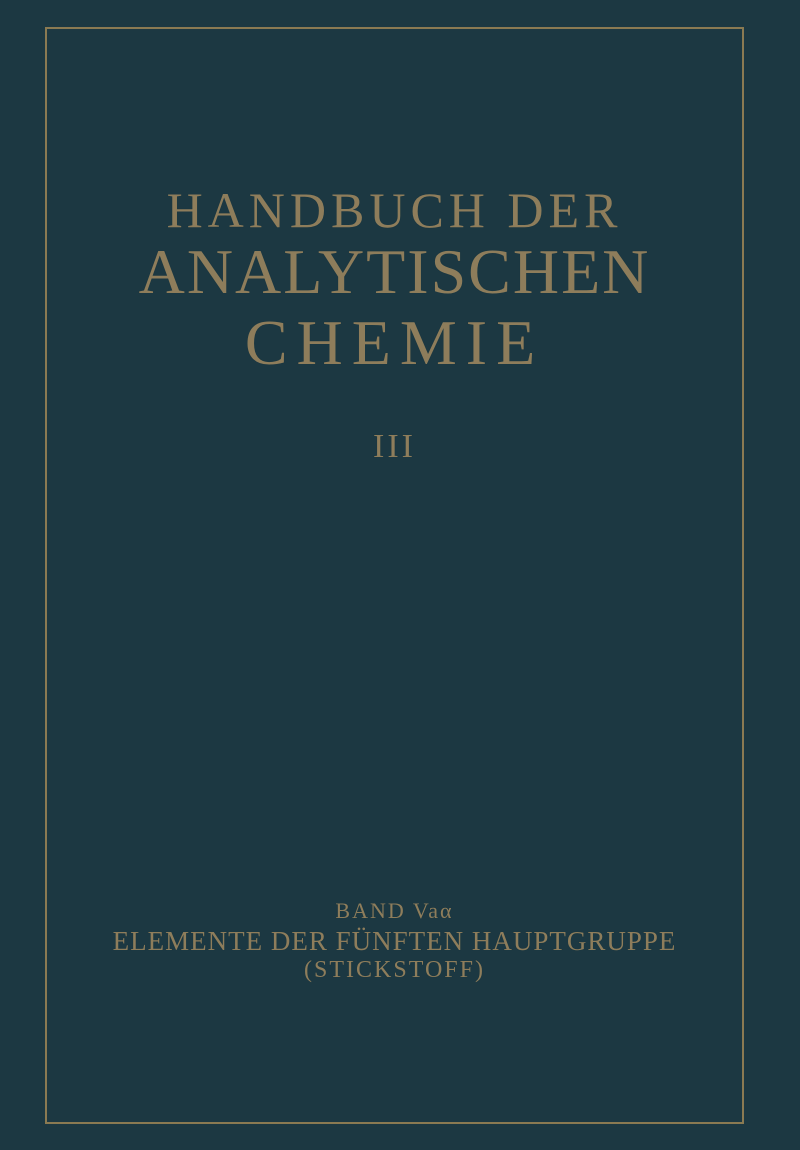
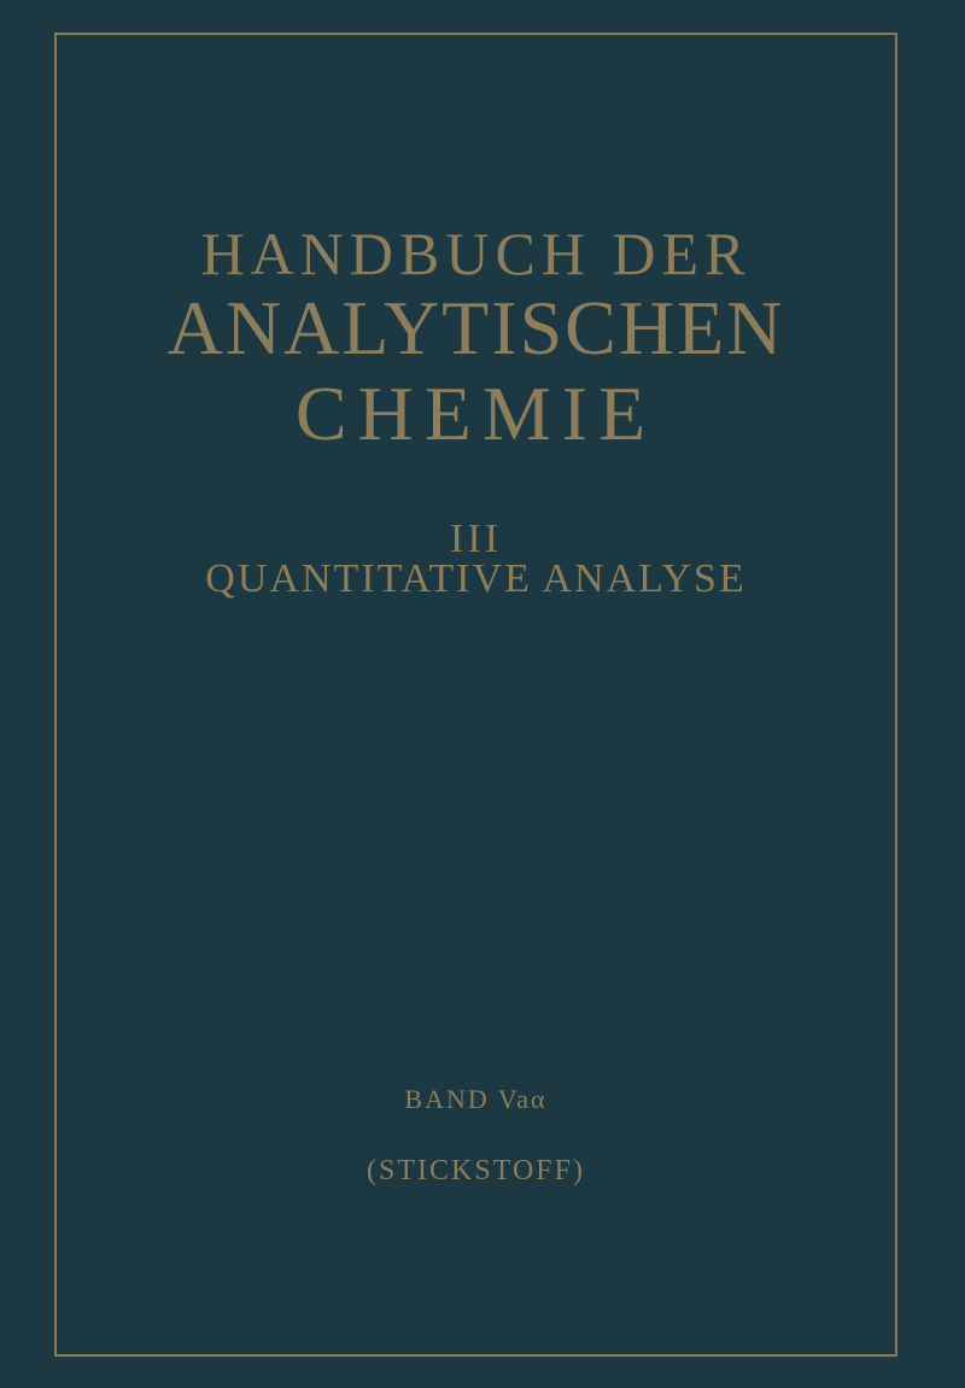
  HANDBUCH DER
  ANALYTISCHEN
  CHEMIE
  III
+ QUANTITATIVE ANALYSE
  BAND Vaα
- ELEMENTE DER FÜNFTEN HAUPTGRUPPE
  (STICKSTOFF)
